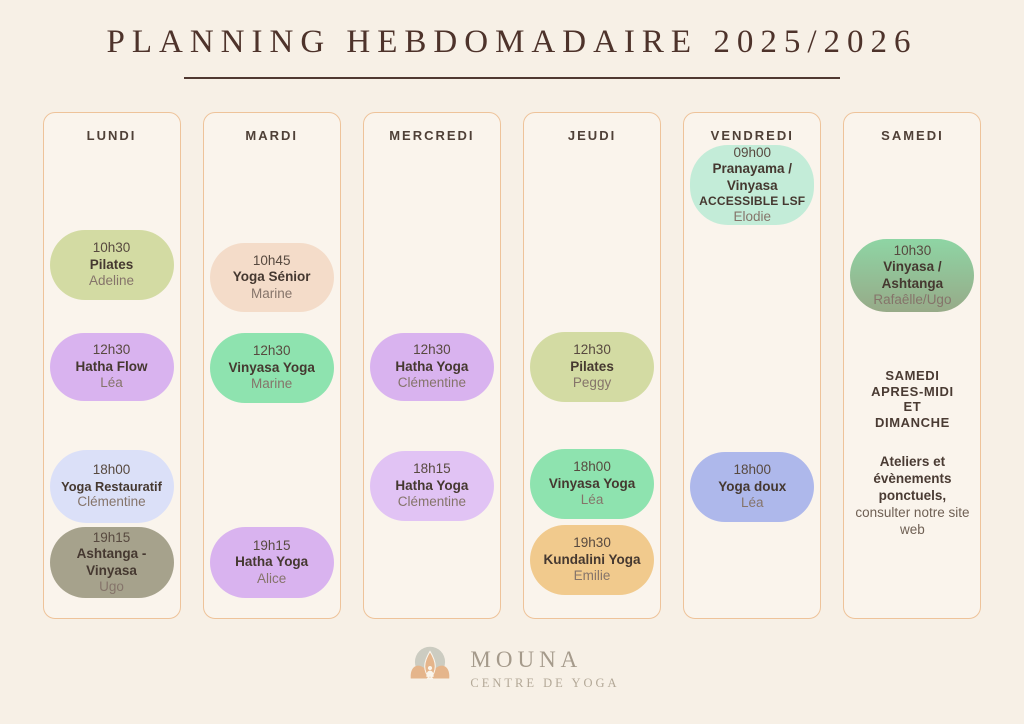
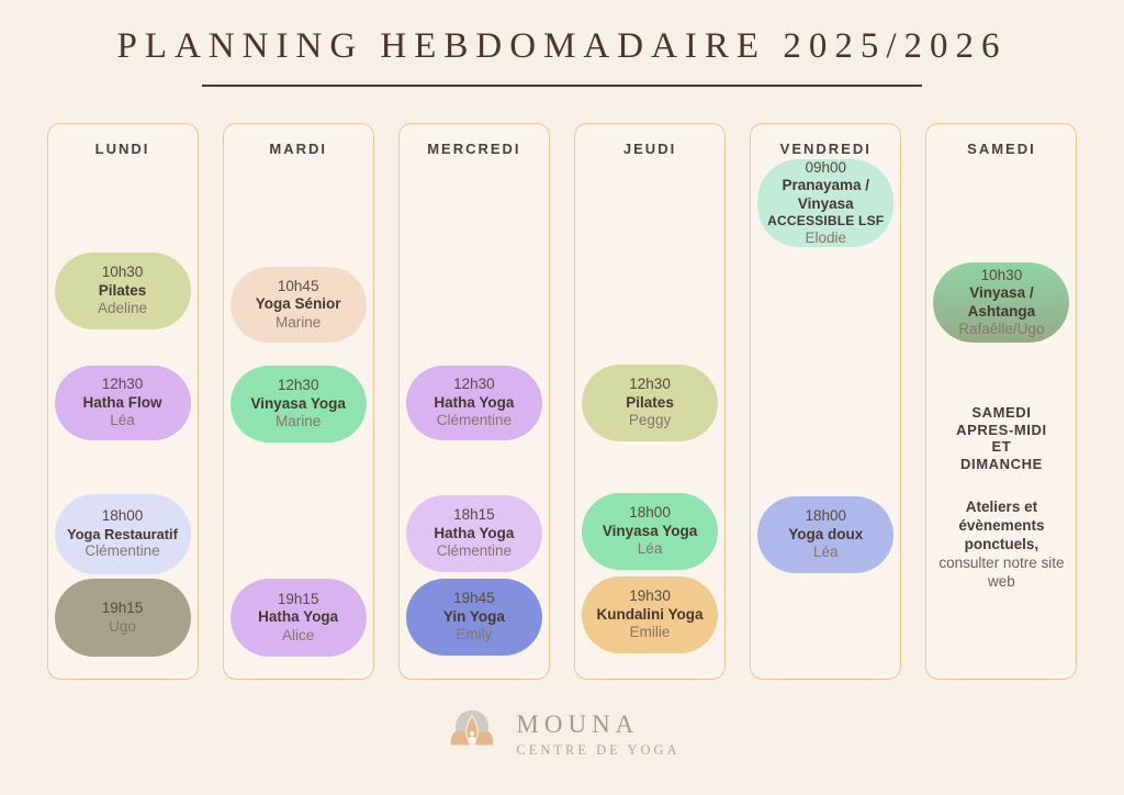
  PLANNING HEBDOMADAIRE 2025/2026
  LUNDI
  10h30
  Pilates
  Adeline
  12h30
  Hatha Flow
  Léa
  18h00
  Yoga Restauratif
  Clémentine
  19h15
- Ashtanga - Vinyasa
  Ugo
  MARDI
  10h45
  Yoga Sénior
  Marine
  12h30
  Vinyasa Yoga
  Marine
  19h15
  Hatha Yoga
  Alice
  MERCREDI
  12h30
  Hatha Yoga
  Clémentine
  18h15
  Hatha Yoga
  Clémentine
+ 19h45
+ Yin Yoga
+ Emily
  JEUDI
  12h30
  Pilates
  Peggy
  18h00
  Vinyasa Yoga
  Léa
  19h30
  Kundalini Yoga
  Emilie
  VENDREDI
  09h00
  Pranayama / Vinyasa
  ACCESSIBLE LSF
  Elodie
  18h00
  Yoga doux
  Léa
  SAMEDI
  10h30
  Vinyasa / Ashtanga
  Rafaêlle/Ugo
  SAMEDI
  APRES-MIDI
  ET
  DIMANCHE
  Ateliers et évènements ponctuels, consulter notre site web
  MOUNA
  CENTRE DE YOGA
